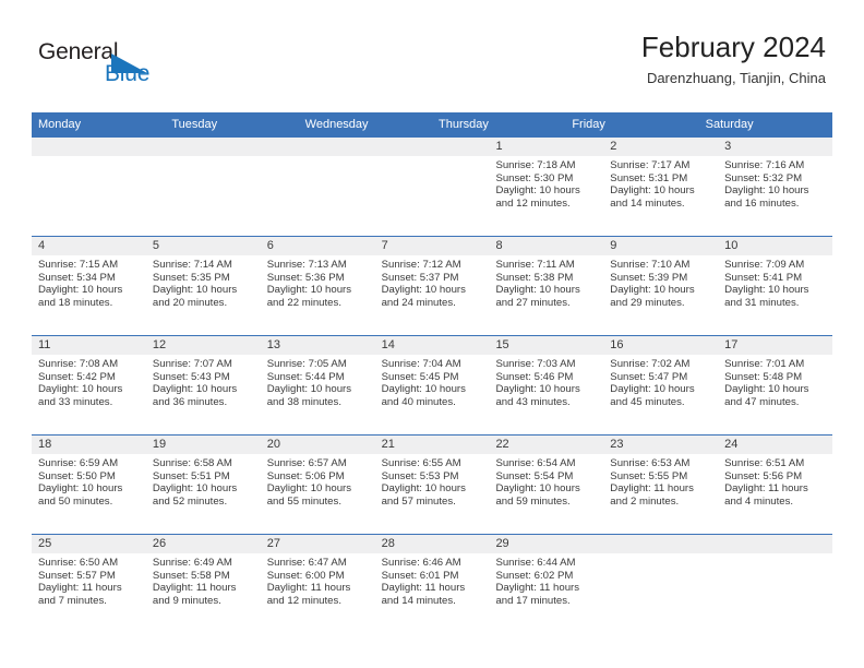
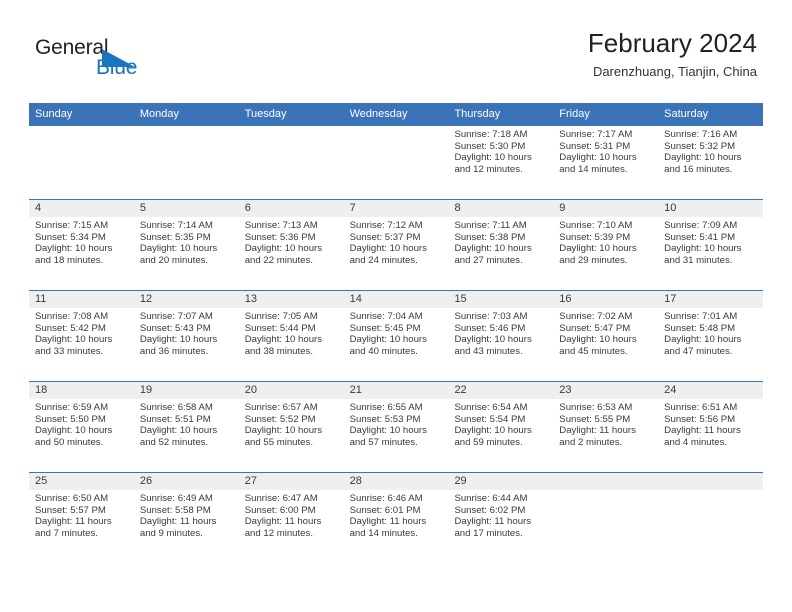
  General
  Blue
  February 2024
  Darenzhuang, Tianjin, China
+ Sunday
  Monday
  Tuesday
  Wednesday
  Thursday
  Friday
  Saturday
- 1
- 2
- 3
  Sunrise: 7:18 AM
  Sunset: 5:30 PM
  Daylight: 10 hours
  and 12 minutes.
  Sunrise: 7:17 AM
  Sunset: 5:31 PM
  Daylight: 10 hours
  and 14 minutes.
  Sunrise: 7:16 AM
  Sunset: 5:32 PM
  Daylight: 10 hours
  and 16 minutes.
  4
  5
  6
  7
  8
  9
  10
  Sunrise: 7:15 AM
  Sunset: 5:34 PM
  Daylight: 10 hours
  and 18 minutes.
  Sunrise: 7:14 AM
  Sunset: 5:35 PM
  Daylight: 10 hours
  and 20 minutes.
  Sunrise: 7:13 AM
  Sunset: 5:36 PM
  Daylight: 10 hours
  and 22 minutes.
  Sunrise: 7:12 AM
  Sunset: 5:37 PM
  Daylight: 10 hours
  and 24 minutes.
  Sunrise: 7:11 AM
  Sunset: 5:38 PM
  Daylight: 10 hours
  and 27 minutes.
  Sunrise: 7:10 AM
  Sunset: 5:39 PM
  Daylight: 10 hours
  and 29 minutes.
  Sunrise: 7:09 AM
  Sunset: 5:41 PM
  Daylight: 10 hours
  and 31 minutes.
  11
  12
  13
  14
  15
  16
  17
  Sunrise: 7:08 AM
  Sunset: 5:42 PM
  Daylight: 10 hours
  and 33 minutes.
  Sunrise: 7:07 AM
  Sunset: 5:43 PM
  Daylight: 10 hours
  and 36 minutes.
  Sunrise: 7:05 AM
  Sunset: 5:44 PM
  Daylight: 10 hours
  and 38 minutes.
  Sunrise: 7:04 AM
  Sunset: 5:45 PM
  Daylight: 10 hours
  and 40 minutes.
  Sunrise: 7:03 AM
  Sunset: 5:46 PM
  Daylight: 10 hours
  and 43 minutes.
  Sunrise: 7:02 AM
  Sunset: 5:47 PM
  Daylight: 10 hours
  and 45 minutes.
  Sunrise: 7:01 AM
  Sunset: 5:48 PM
  Daylight: 10 hours
  and 47 minutes.
  18
  19
  20
  21
  22
  23
  24
  Sunrise: 6:59 AM
  Sunset: 5:50 PM
  Daylight: 10 hours
  and 50 minutes.
  Sunrise: 6:58 AM
  Sunset: 5:51 PM
  Daylight: 10 hours
  and 52 minutes.
  Sunrise: 6:57 AM
- Sunset: 5:06 PM
+ Sunset: 5:52 PM
  Daylight: 10 hours
  and 55 minutes.
  Sunrise: 6:55 AM
  Sunset: 5:53 PM
  Daylight: 10 hours
  and 57 minutes.
  Sunrise: 6:54 AM
  Sunset: 5:54 PM
  Daylight: 10 hours
  and 59 minutes.
  Sunrise: 6:53 AM
  Sunset: 5:55 PM
  Daylight: 11 hours
  and 2 minutes.
  Sunrise: 6:51 AM
  Sunset: 5:56 PM
  Daylight: 11 hours
  and 4 minutes.
  25
  26
  27
  28
  29
  Sunrise: 6:50 AM
  Sunset: 5:57 PM
  Daylight: 11 hours
  and 7 minutes.
  Sunrise: 6:49 AM
  Sunset: 5:58 PM
  Daylight: 11 hours
  and 9 minutes.
  Sunrise: 6:47 AM
  Sunset: 6:00 PM
  Daylight: 11 hours
  and 12 minutes.
  Sunrise: 6:46 AM
  Sunset: 6:01 PM
  Daylight: 11 hours
  and 14 minutes.
  Sunrise: 6:44 AM
  Sunset: 6:02 PM
  Daylight: 11 hours
  and 17 minutes.
